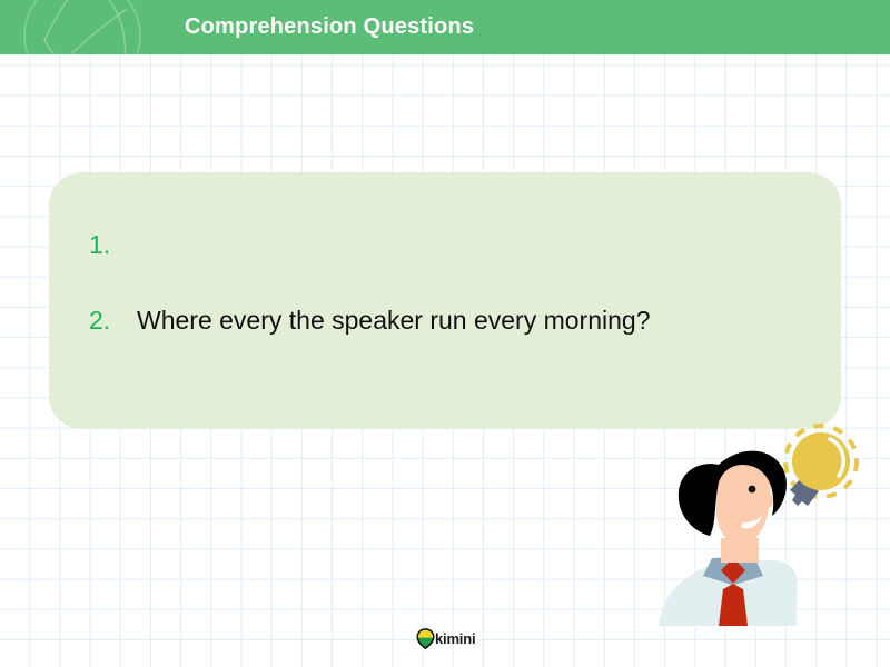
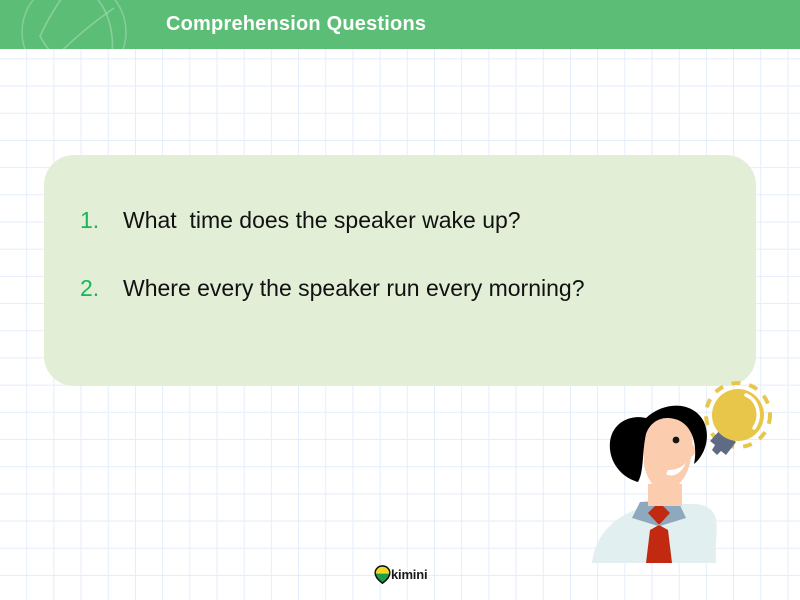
  Comprehension Questions
  1.
+ What time does the speaker wake up?
  2.
  Where every the speaker run every morning?
  kimini
